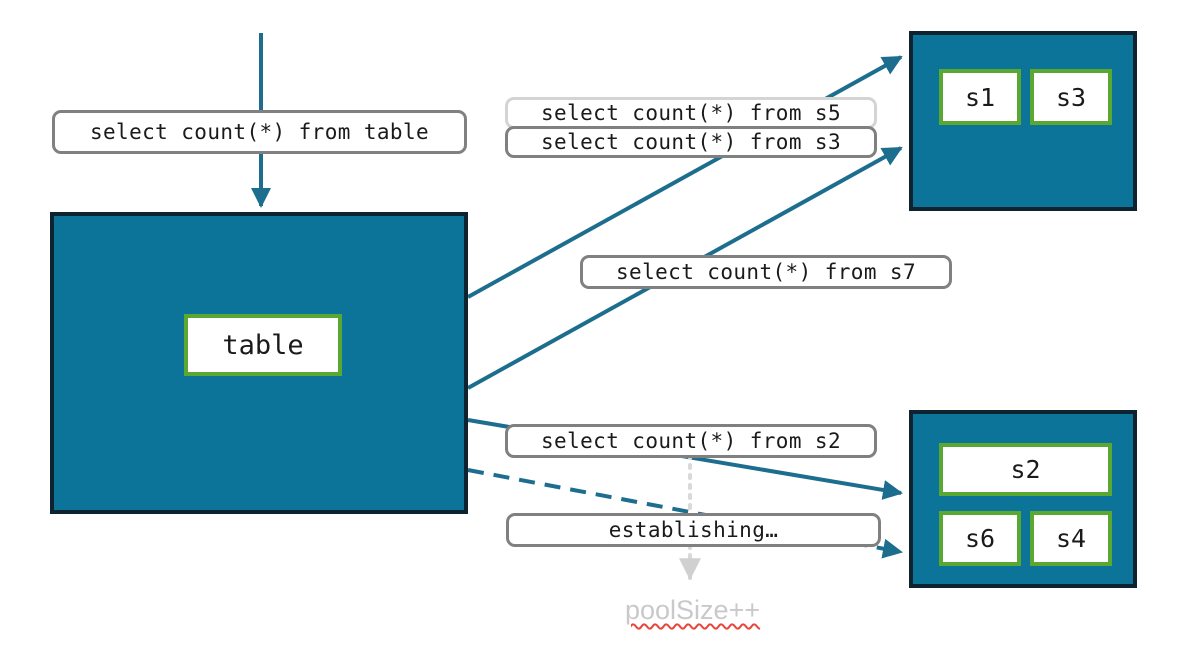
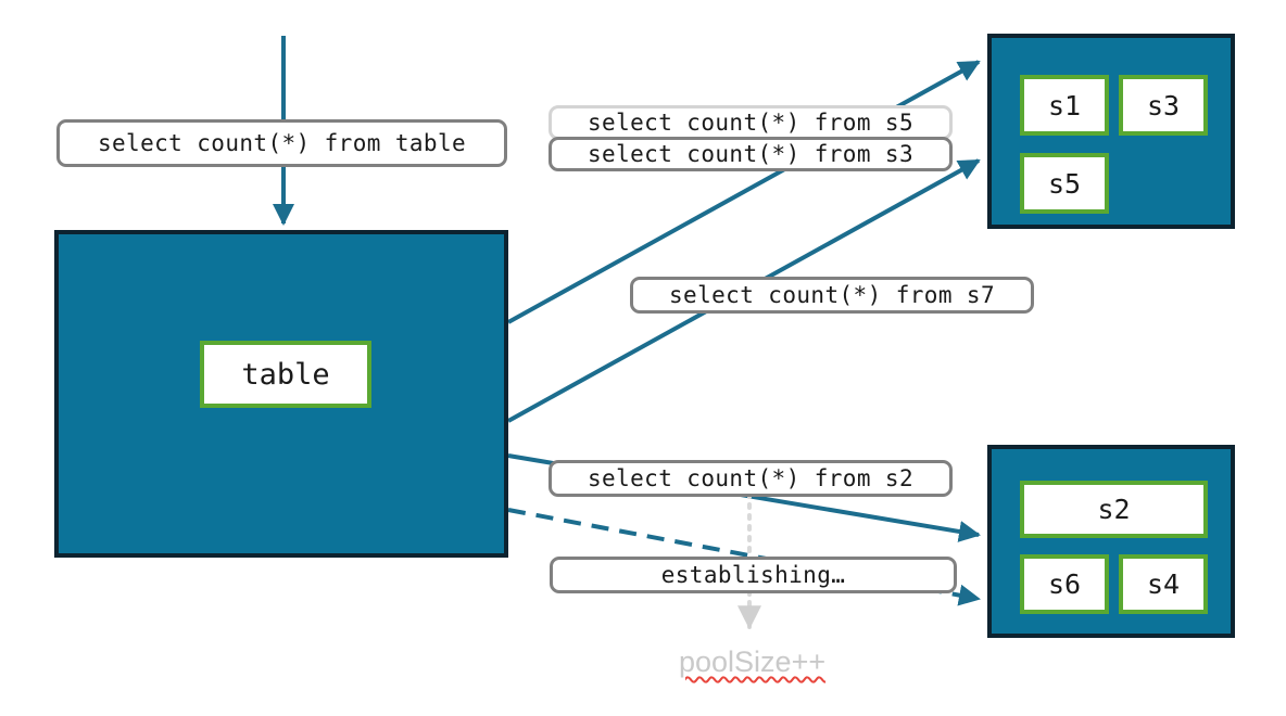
  select count(*) from table
  table
  s1
  s3
+ s5
  s2
  s6
  s4
  select count(*) from s5
  select count(*) from s3
  select count(*) from s7
  select count(*) from s2
  establishing…
  poolSize++
